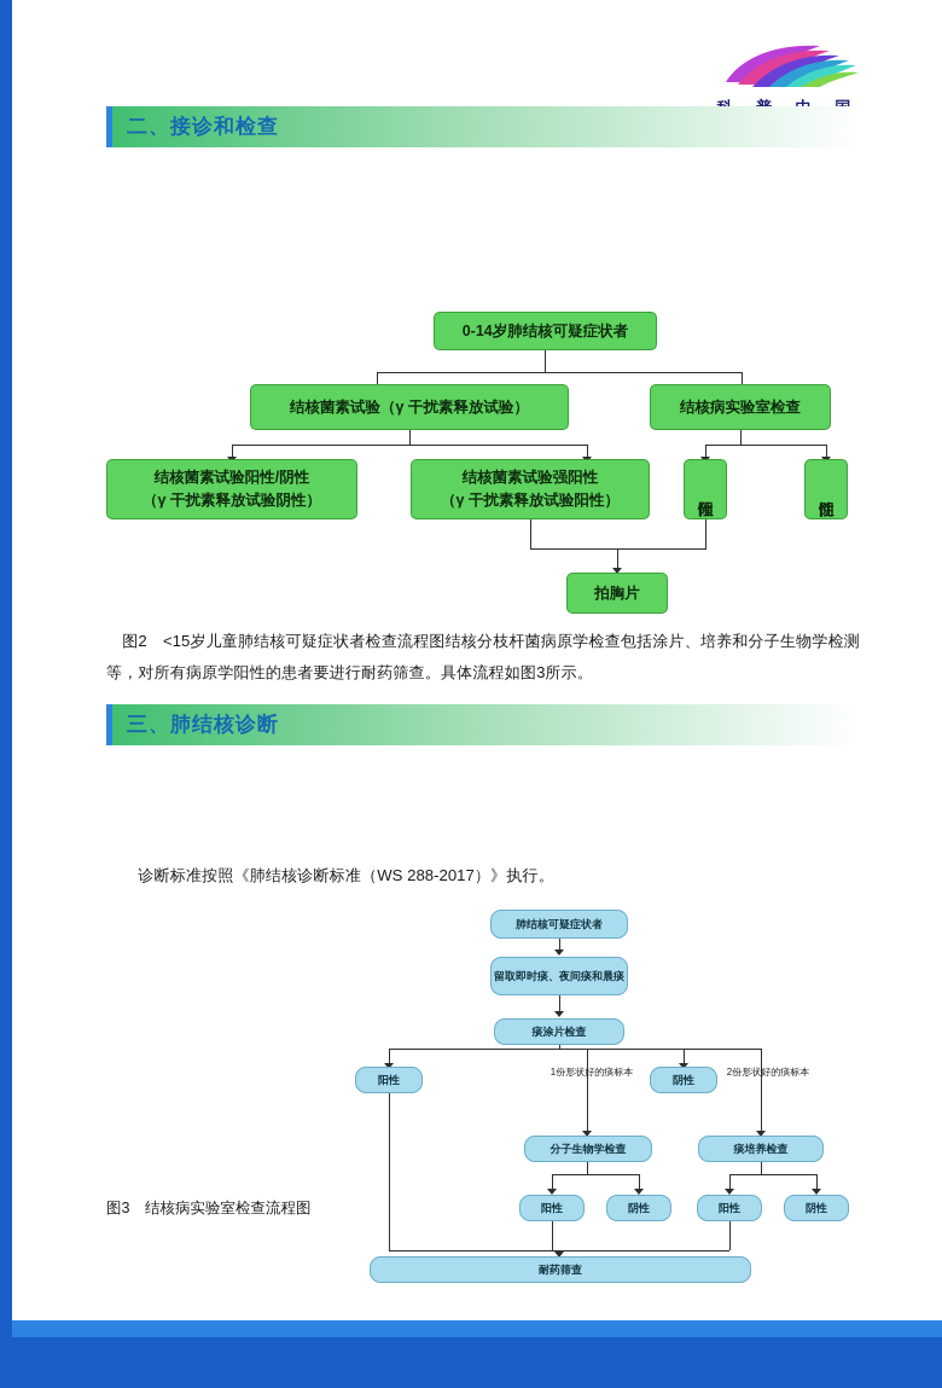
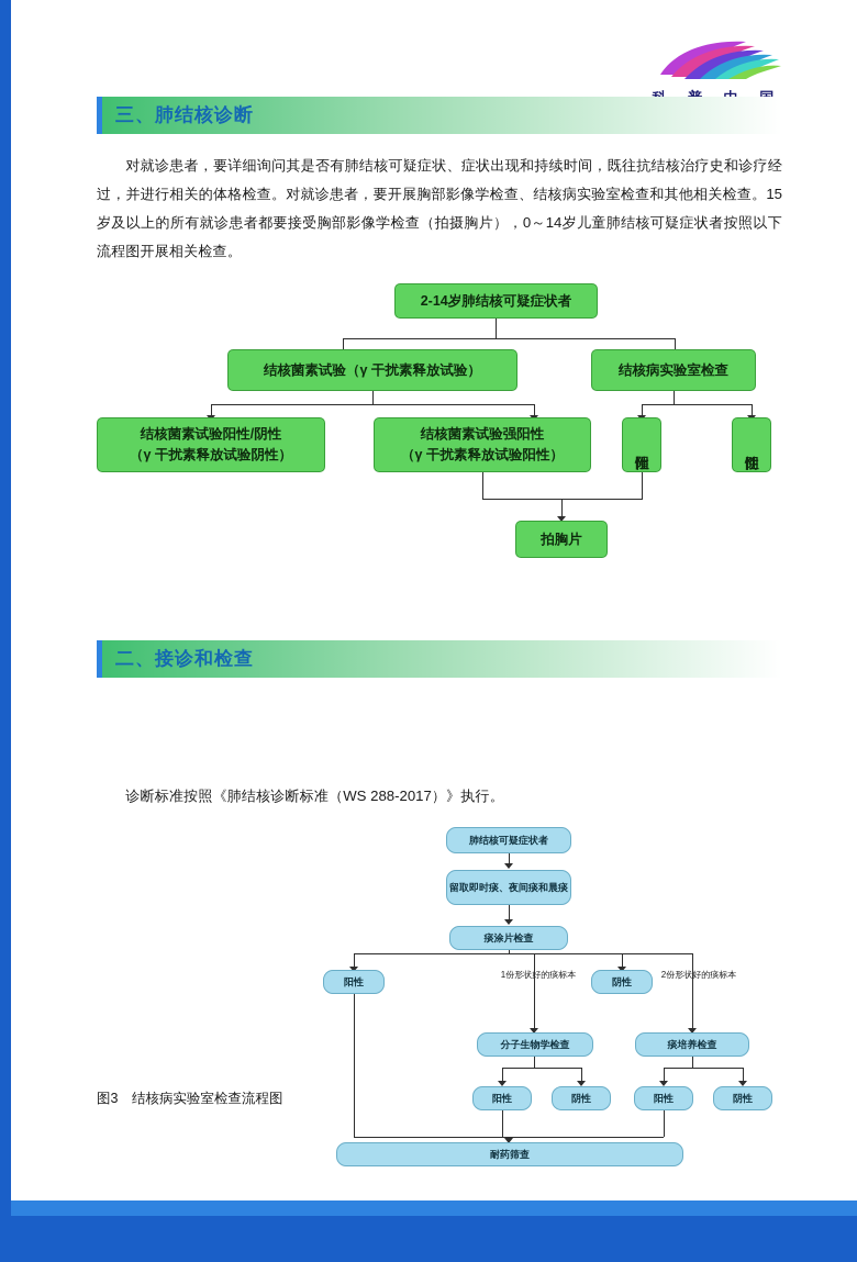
- 二、接诊和检查
+ 三、肺结核诊断
+ 对就诊患者，要详细询问其是否有肺结核可疑症状、症状出现和持续时间，既往抗结核治疗史和诊疗经过，并进行相关的体格检查。对就诊患者，要开展胸部影像学检查、结核病实验室检查和其他相关检查。15岁及以上的所有就诊患者都要接受胸部影像学检查（拍摄胸片），0～14岁儿童肺结核可疑症状者按照以下流程图开展相关检查。
- 0-14岁肺结核可疑症状者
+ 2-14岁肺结核可疑症状者
  结核菌素试验（γ 干扰素释放试验）
  结核病实验室检查
  结核菌素试验阳性/阴性
  （γ 干扰素释放试验阴性）
  结核菌素试验强阳性
  （γ 干扰素释放试验阳性）
  拍胸片
- 图2 <15岁儿童肺结核可疑症状者检查流程图结核分枝杆菌病原学检查包括涂片、培养和分子生物学检测等，对所有病原学阳性的患者要进行耐药筛查。具体流程如图3所示。
- 三、肺结核诊断
+ 二、接诊和检查
  诊断标准按照《肺结核诊断标准（WS 288-2017）》执行。
  肺结核可疑症状者
  留取即时痰、夜间痰和晨痰
  痰涂片检查
  阳性
  阴性
  1份形状好的痰标本
  2份形状好的痰标本
  分子生物学检查
  痰培养检查
  阳性
  阴性
  阳性
  阴性
  耐药筛查
  图3 结核病实验室检查流程图
